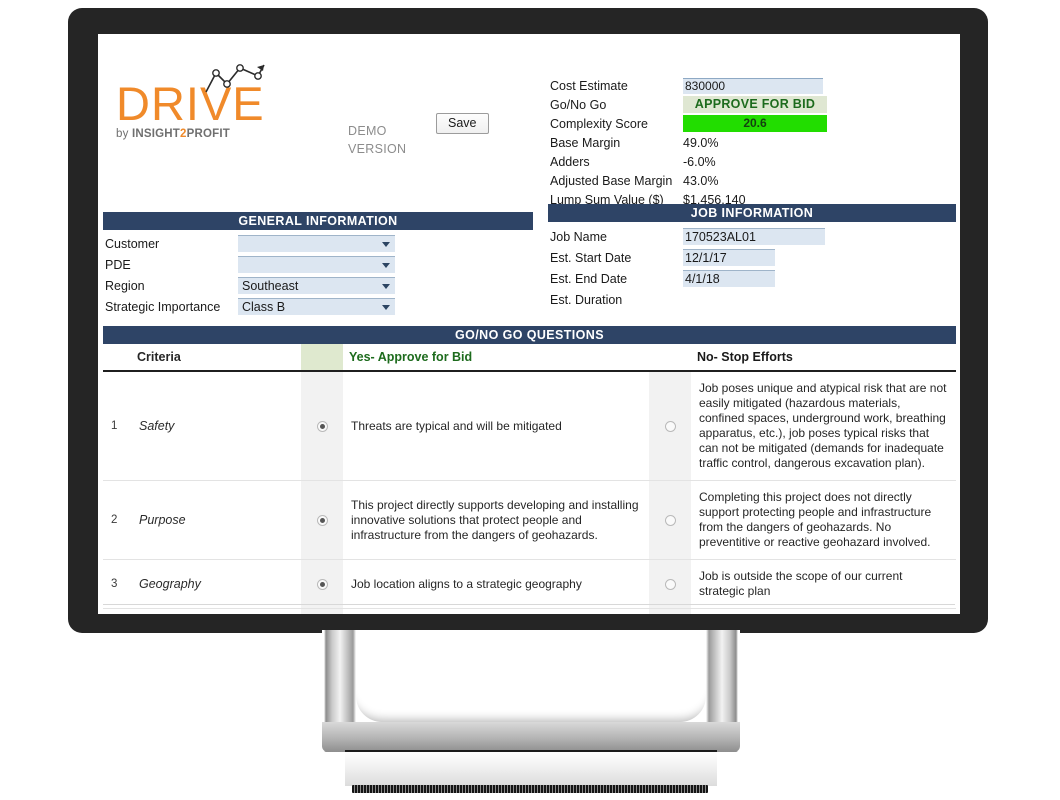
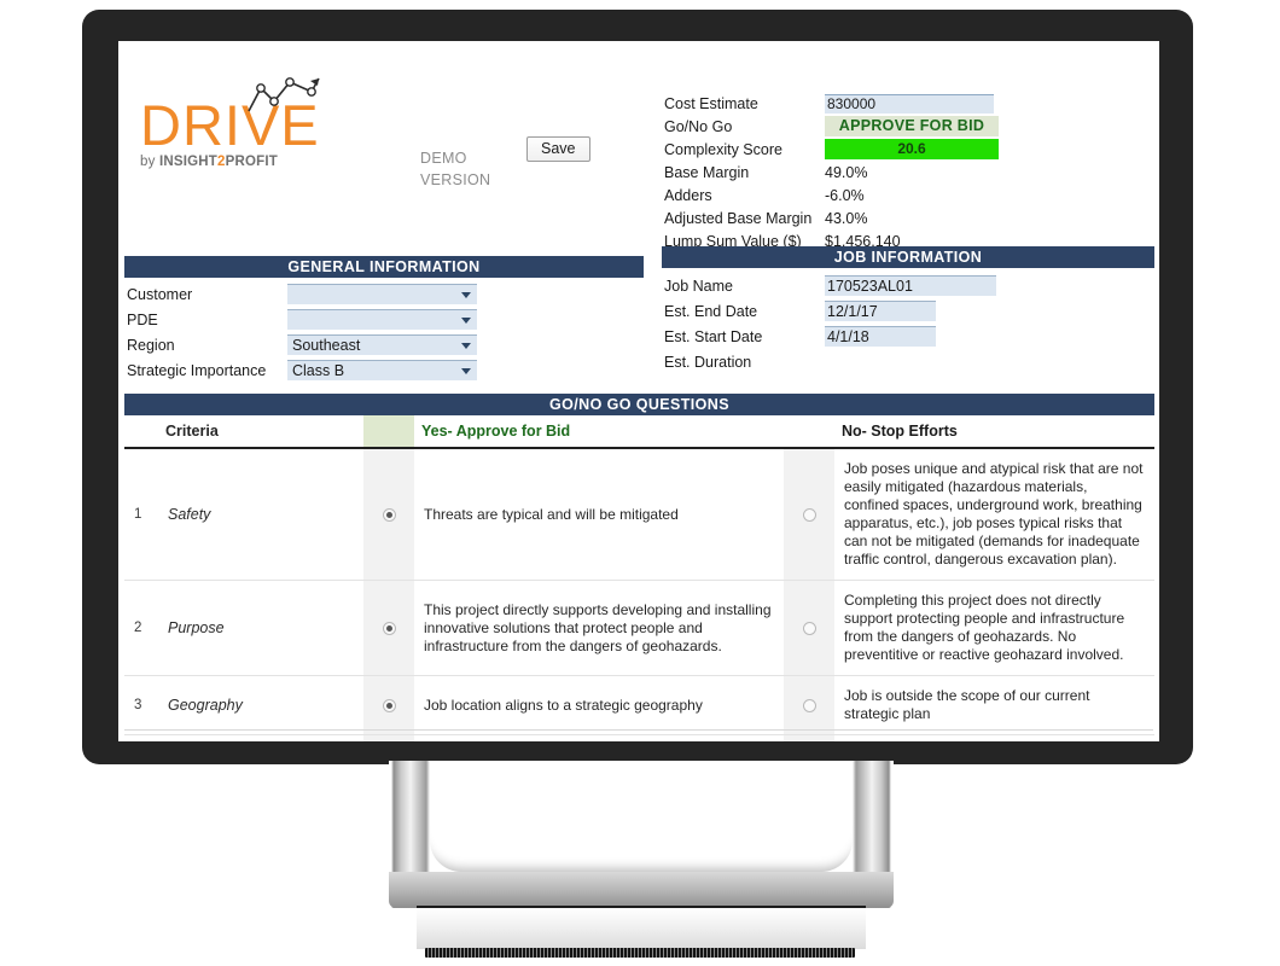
  DRIVE
  by INSIGHT2PROFIT
  DEMO
  VERSION
  Save
  Cost Estimate
  830000
  Go/No Go
  APPROVE FOR BID
  Complexity Score
  20.6
  Base Margin
  49.0%
  Adders
  -6.0%
  Adjusted Base Margin
  43.0%
  Lump Sum Value ($)
  $1,456,140
  GENERAL INFORMATION
  Customer
  PDE
  Region
  Southeast
  Strategic Importance
  Class B
  JOB INFORMATION
  Job Name
  170523AL01
- Est. Start Date
+ Est. End Date
  12/1/17
- Est. End Date
+ Est. Start Date
  4/1/18
  Est. Duration
  GO/NO GO QUESTIONS
  	Criteria		Yes- Approve for Bid		No- Stop Efforts
  1	Safety		Threats are typical and will be mitigated		Job poses unique and atypical risk that are not easily mitigated (hazardous materials, confined spaces, underground work, breathing apparatus, etc.), job poses typical risks that can not be mitigated (demands for inadequate traffic control, dangerous excavation plan).
  2	Purpose		This project directly supports developing and installing innovative solutions that protect people and infrastructure from the dangers of geohazards.		Completing this project does not directly support protecting people and infrastructure from the dangers of geohazards. No preventitive or reactive geohazard involved.
  3	Geography		Job location aligns to a strategic geography		Job is outside the scope of our current strategic plan
